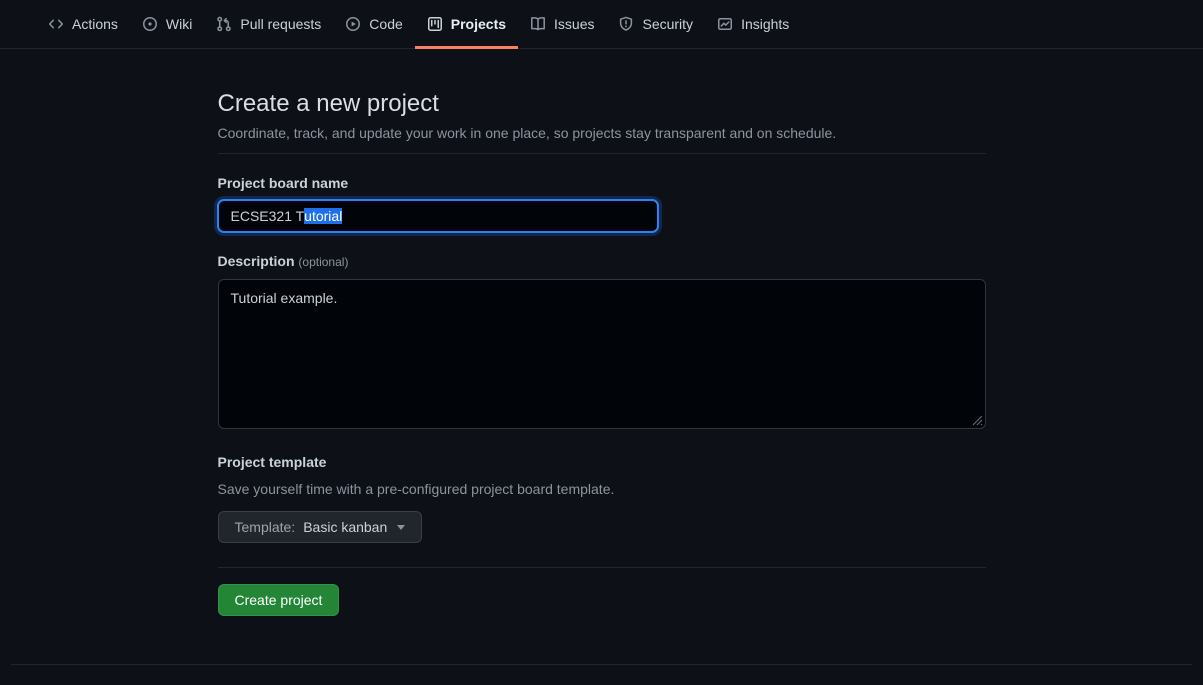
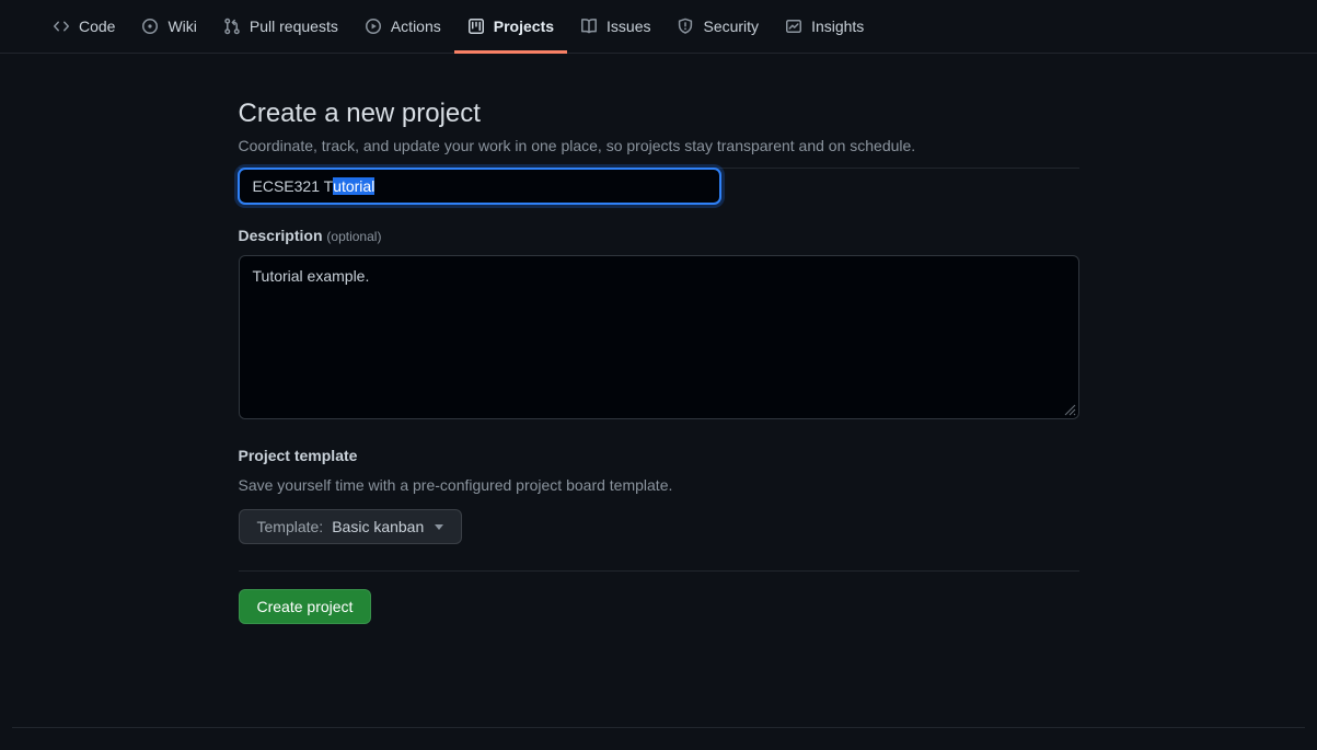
- Actions
+ Code
  Wiki
  Pull requests
- Code
+ Actions
  Projects
  Issues
  Security
  Insights
  Create a new project
  Coordinate, track, and update your work in one place, so projects stay transparent and on schedule.
- Project board name
  ECSE321 T
  utorial
  Description (optional)
  Tutorial example.
  Project template
  Save yourself time with a pre-configured project board template.
  Template:
  Basic kanban
  Create project
